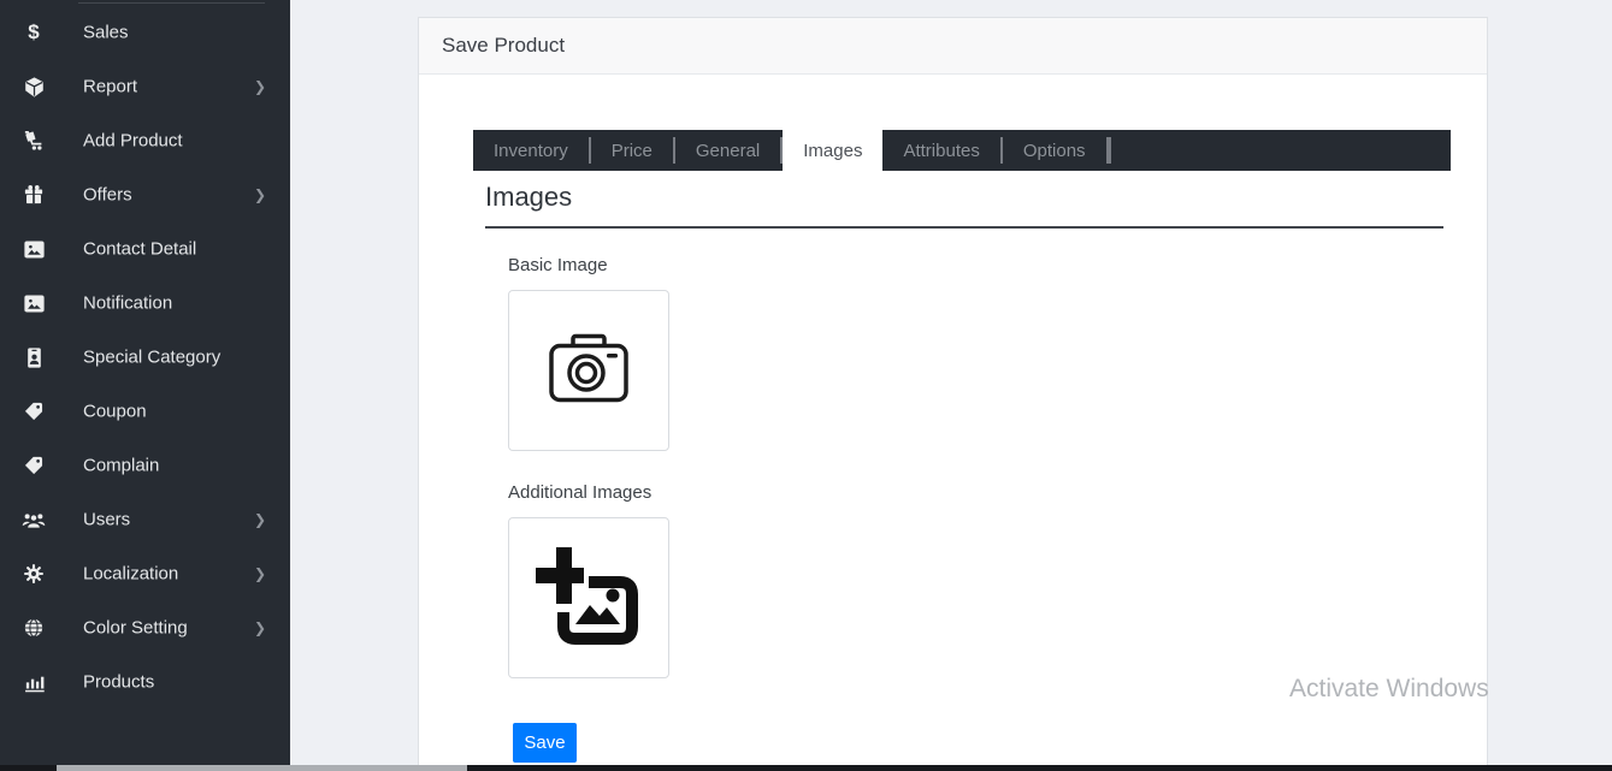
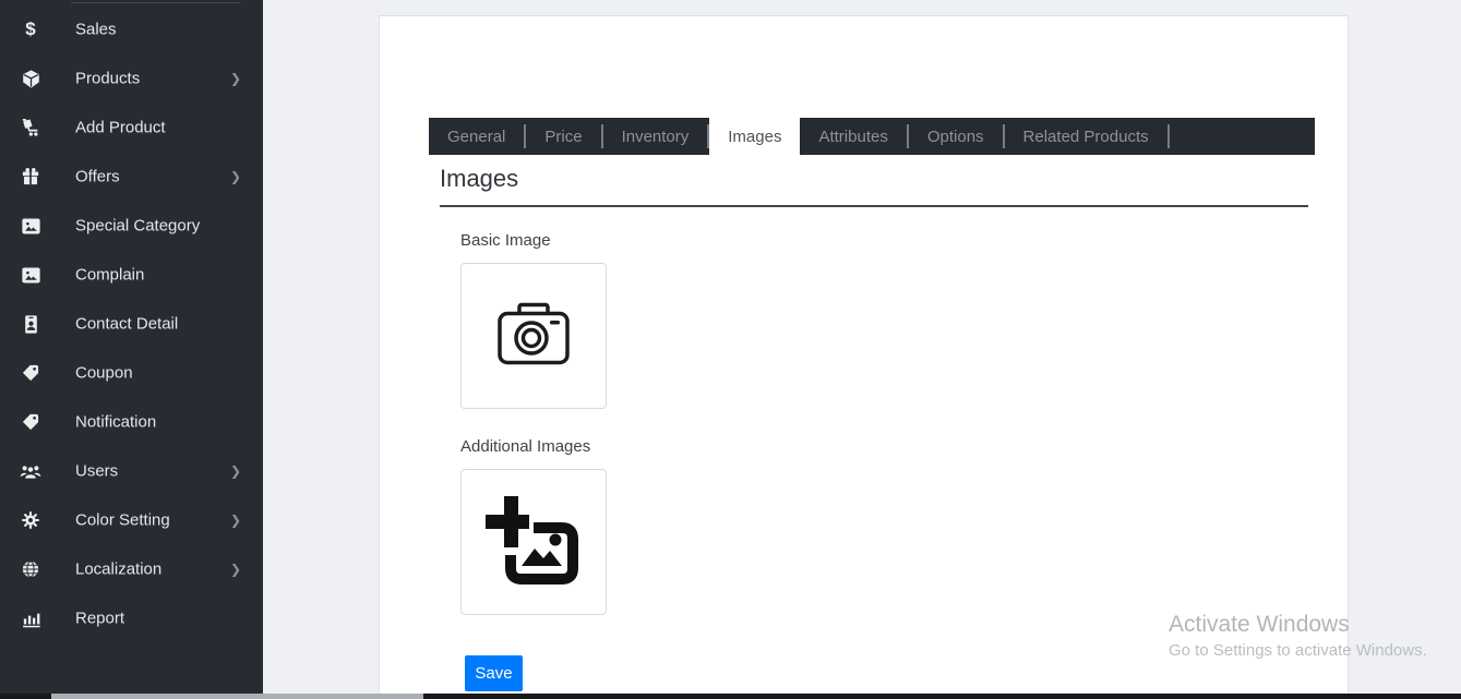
  $
  Sales
- Report
+ Products
  ❯
  Add Product
  Offers
  ❯
- Contact Detail
+ Special Category
- Notification
+ Complain
- Special Category
+ Contact Detail
  Coupon
- Complain
+ Notification
  Users
  ❯
- Localization
+ Color Setting
  ❯
- Color Setting
+ Localization
  ❯
- Products
+ Report
- Save Product
- Inventory
+ General
  Price
- General
+ Inventory
  Images
  Attributes
  Options
+ Related Products
  Images
  Basic Image
  Additional Images
  Save
  Activate Windows
+ Go to Settings to activate Windows.
